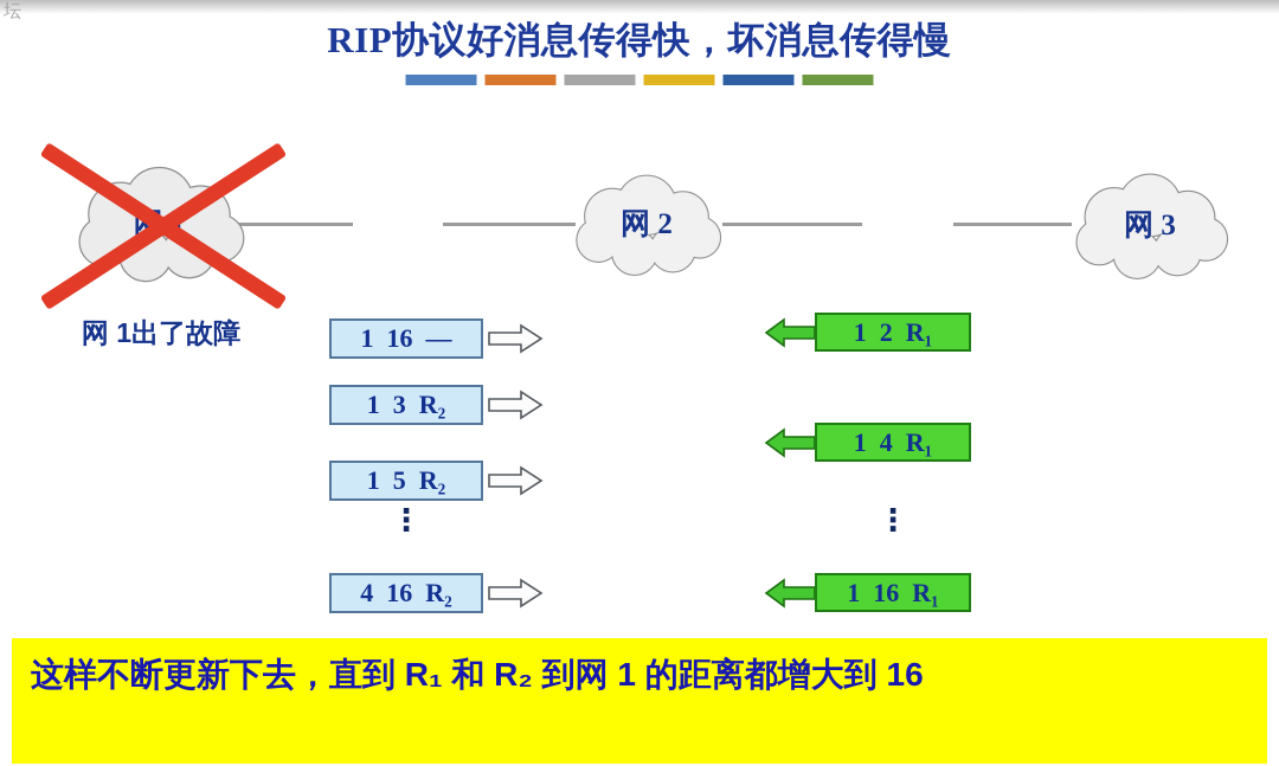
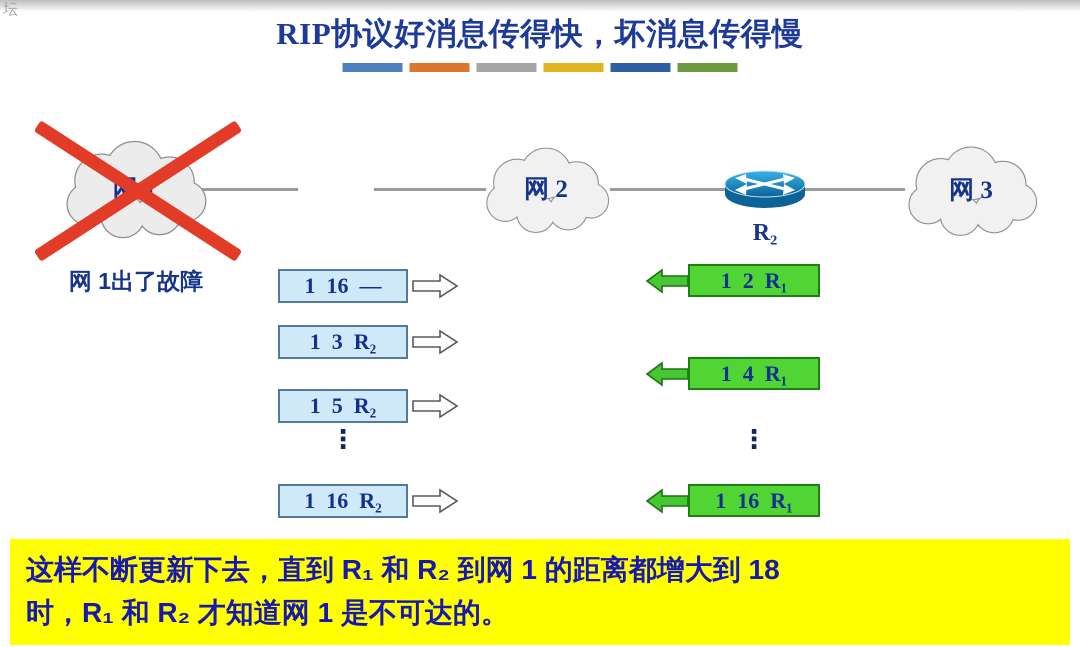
  坛
  RIP协议好消息传得快，坏消息传得慢
  网 2
+ R₂
  网 3
  网 1出了故障
  1 16 —
  1 3 R₂
  1 5 R₂
  ⋮
- 4 16 R₂
+ 1 16 R₂
  1 2 R₁
  1 4 R₁
  ⋮
  1 16 R₁
- 这样不断更新下去，直到 R₁ 和 R₂ 到网 1 的距离都增大到 16
+ 这样不断更新下去，直到 R₁ 和 R₂ 到网 1 的距离都增大到 18
+ 时，R₁ 和 R₂ 才知道网 1 是不可达的。
